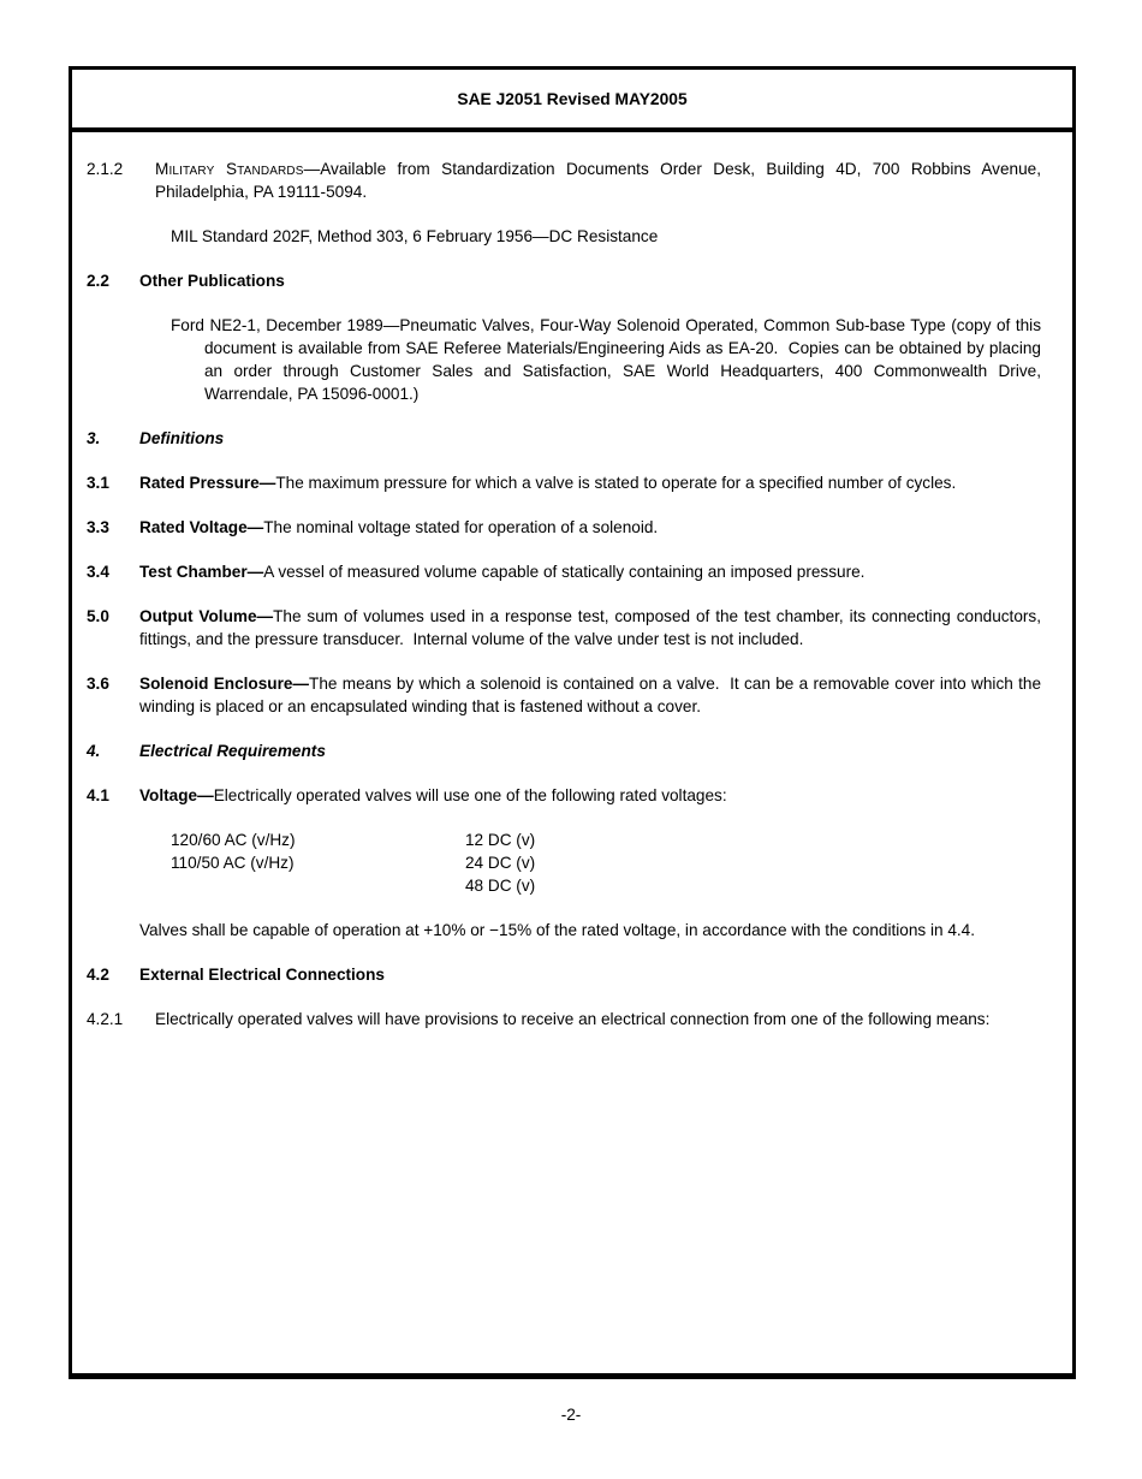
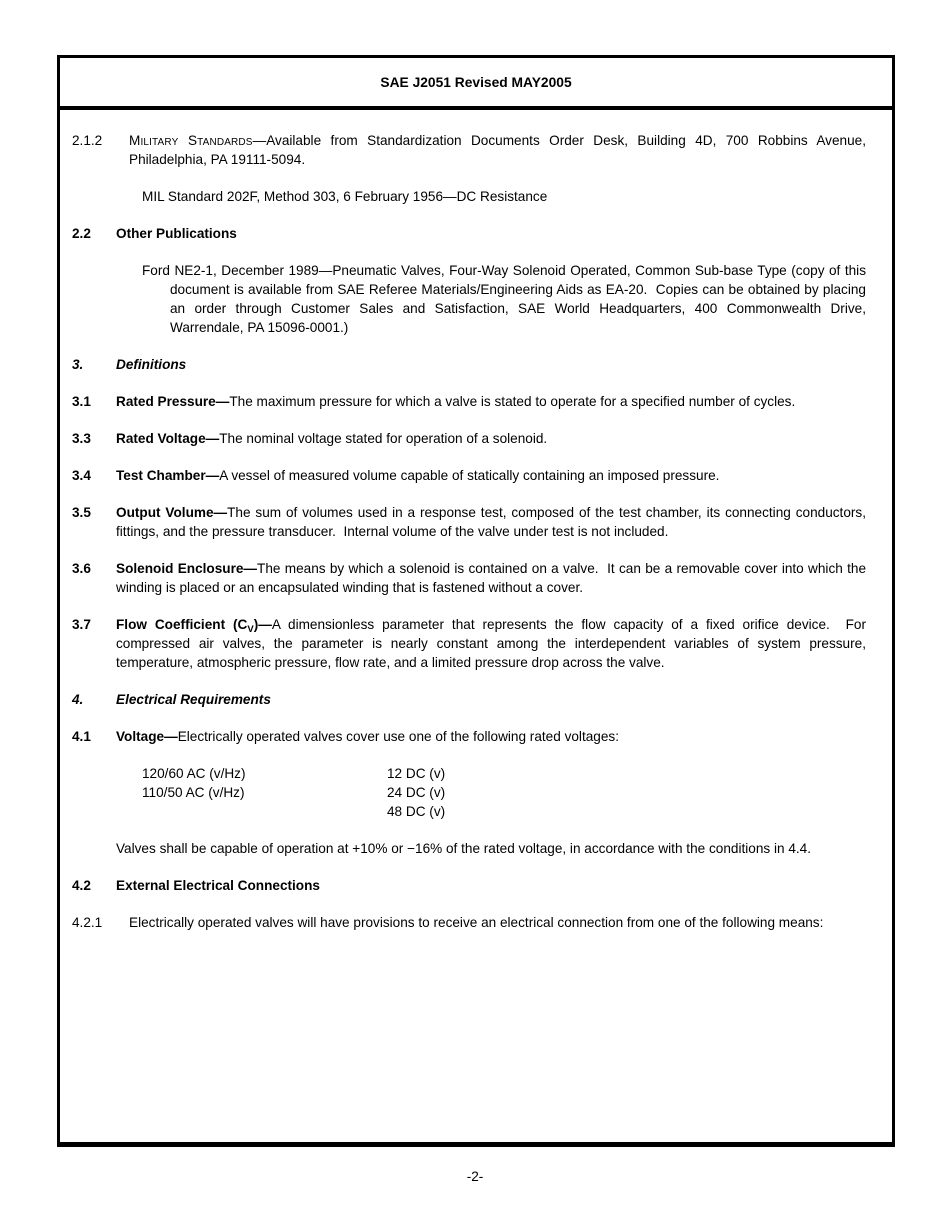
  SAE J2051 Revised MAY2005
  2.1.2
  Military Standards—Available from Standardization Documents Order Desk, Building 4D, 700 Robbins Avenue, Philadelphia, PA 19111-5094.
  MIL Standard 202F, Method 303, 6 February 1956—DC Resistance
  2.2
  Other Publications
  Ford NE2-1, December 1989—Pneumatic Valves, Four-Way Solenoid Operated, Common Sub-base Type (copy of this document is available from SAE Referee Materials/Engineering Aids as EA-20. Copies can be obtained by placing an order through Customer Sales and Satisfaction, SAE World Headquarters, 400 Commonwealth Drive, Warrendale, PA 15096-0001.)
  3.
  Definitions
  3.1
  Rated Pressure—The maximum pressure for which a valve is stated to operate for a specified number of cycles.
  3.3
  Rated Voltage—The nominal voltage stated for operation of a solenoid.
  3.4
  Test Chamber—A vessel of measured volume capable of statically containing an imposed pressure.
- 5.0
+ 3.5
  Output Volume—The sum of volumes used in a response test, composed of the test chamber, its connecting conductors, fittings, and the pressure transducer. Internal volume of the valve under test is not included.
  3.6
  Solenoid Enclosure—The means by which a solenoid is contained on a valve. It can be a removable cover into which the winding is placed or an encapsulated winding that is fastened without a cover.
+ 3.7
+ Flow Coefficient (CV)—A dimensionless parameter that represents the flow capacity of a fixed orifice device. For compressed air valves, the parameter is nearly constant among the interdependent variables of system pressure, temperature, atmospheric pressure, flow rate, and a limited pressure drop across the valve.
  4.
  Electrical Requirements
  4.1
- Voltage—Electrically operated valves will use one of the following rated voltages:
+ Voltage—Electrically operated valves cover use one of the following rated voltages:
  120/60 AC (v/Hz)
  110/50 AC (v/Hz)
  12 DC (v)
  24 DC (v)
  48 DC (v)
- Valves shall be capable of operation at +10% or −15% of the rated voltage, in accordance with the conditions in 4.4.
+ Valves shall be capable of operation at +10% or −16% of the rated voltage, in accordance with the conditions in 4.4.
  4.2
  External Electrical Connections
  4.2.1
  Electrically operated valves will have provisions to receive an electrical connection from one of the following means:
  -2-
